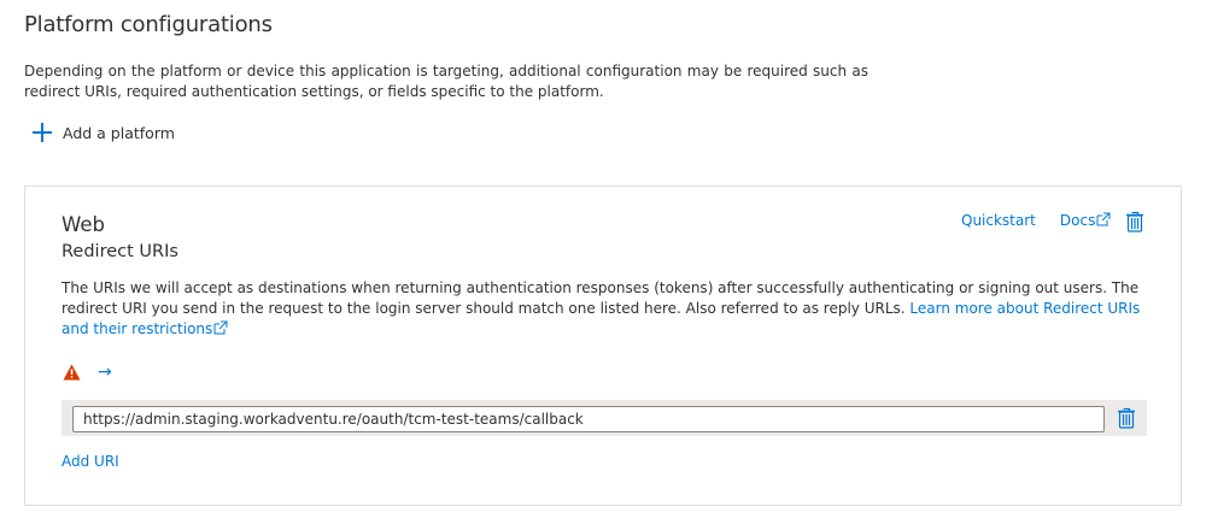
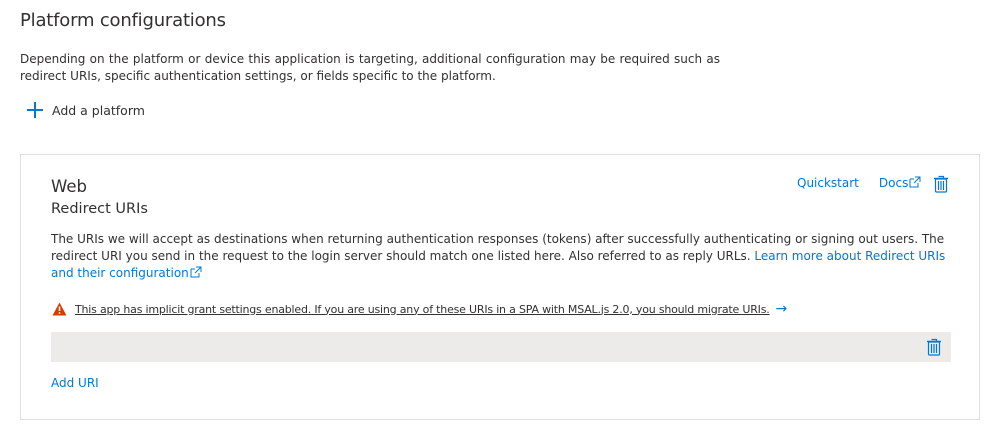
  Platform configurations
- Depending on the platform or device this application is targeting, additional configuration may be required such as redirect URIs, required authentication settings, or fields specific to the platform.
+ Depending on the platform or device this application is targeting, additional configuration may be required such as redirect URIs, specific authentication settings, or fields specific to the platform.
  Add a platform
  Web
  Redirect URIs
  Quickstart
  Docs
- The URIs we will accept as destinations when returning authentication responses (tokens) after successfully authenticating or signing out users. The redirect URI you send in the request to the login server should match one listed here. Also referred to as reply URLs. Learn more about Redirect URIs and their restrictions
+ The URIs we will accept as destinations when returning authentication responses (tokens) after successfully authenticating or signing out users. The redirect URI you send in the request to the login server should match one listed here. Also referred to as reply URLs. Learn more about Redirect URIs and their configuration
+ This app has implicit grant settings enabled. If you are using any of these URIs in a SPA with MSAL.js 2.0, you should migrate URIs.
  →
- https://admin.staging.workadventu.re/oauth/tcm-test-teams/callback
  Add URI
